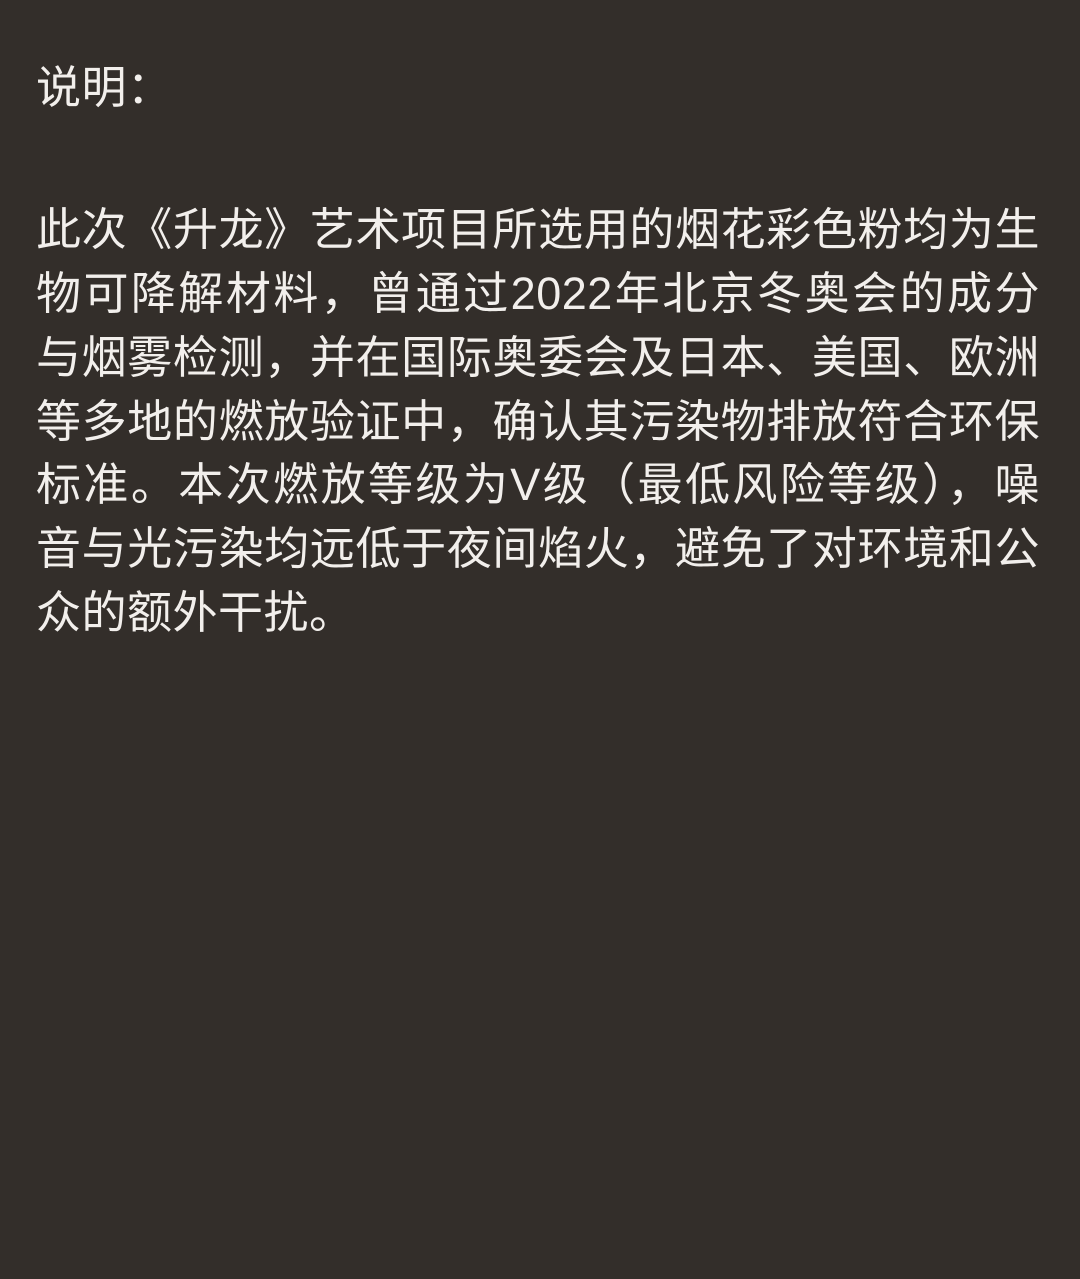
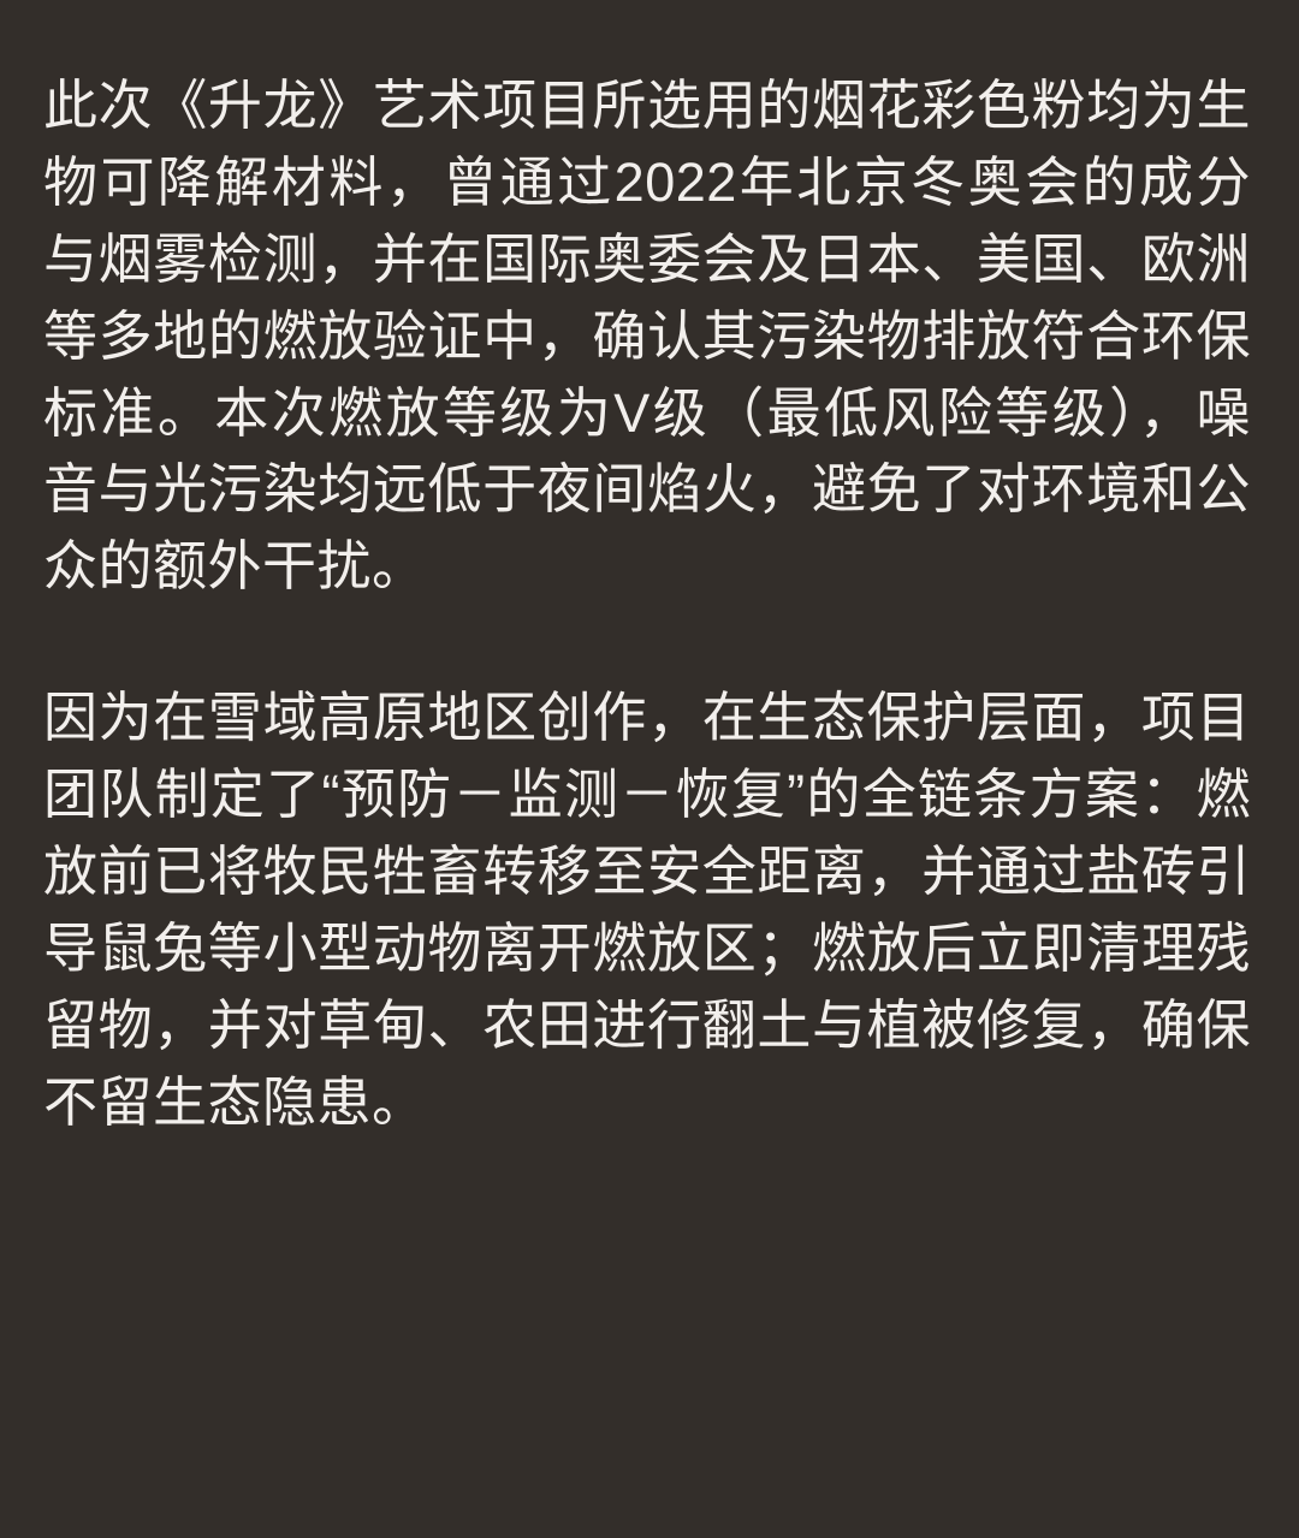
- 说明：
  此次《升龙》艺术项目所选用的烟花彩色粉均为生物可降解材料，曾通过2022年北京冬奥会的成分与烟雾检测，并在国际奥委会及日本、美国、欧洲等多地的燃放验证中，确认其污染物排放符合环保标准。本次燃放等级为V级（最低风险等级），噪音与光污染均远低于夜间焰火，避免了对环境和公众的额外干扰。
+ 因为在雪域高原地区创作，在生态保护层面，项目团队制定了“预防－监测－恢复”的全链条方案：燃放前已将牧民牲畜转移至安全距离，并通过盐砖引导鼠兔等小型动物离开燃放区；燃放后立即清理残留物，并对草甸、农田进行翻土与植被修复，确保不留生态隐患。
